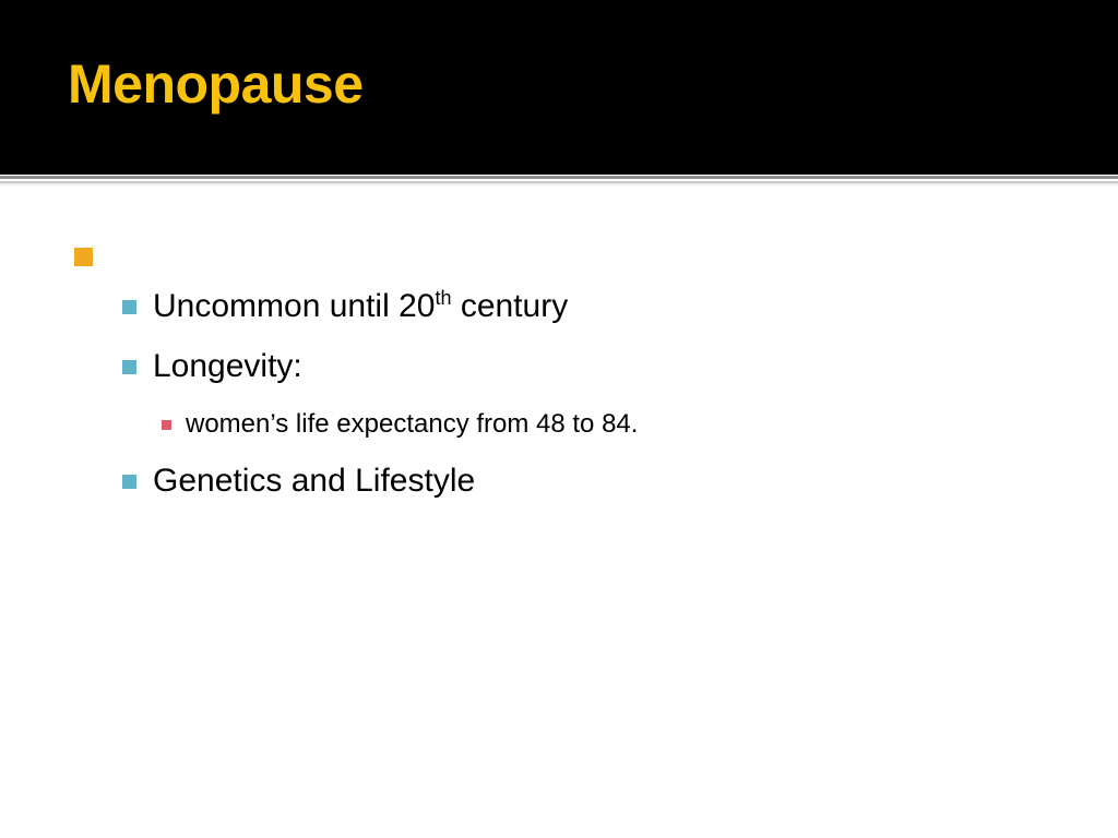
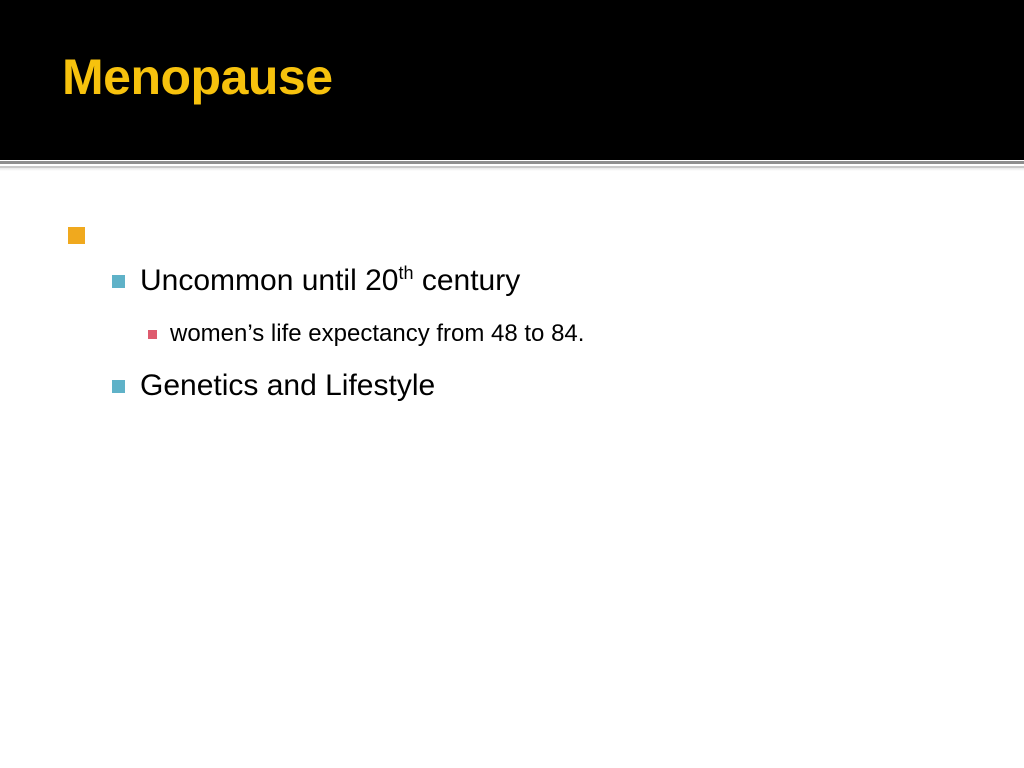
  Menopause
  Uncommon until 20th century
- Longevity:
  women’s life expectancy from 48 to 84.
  Genetics and Lifestyle
